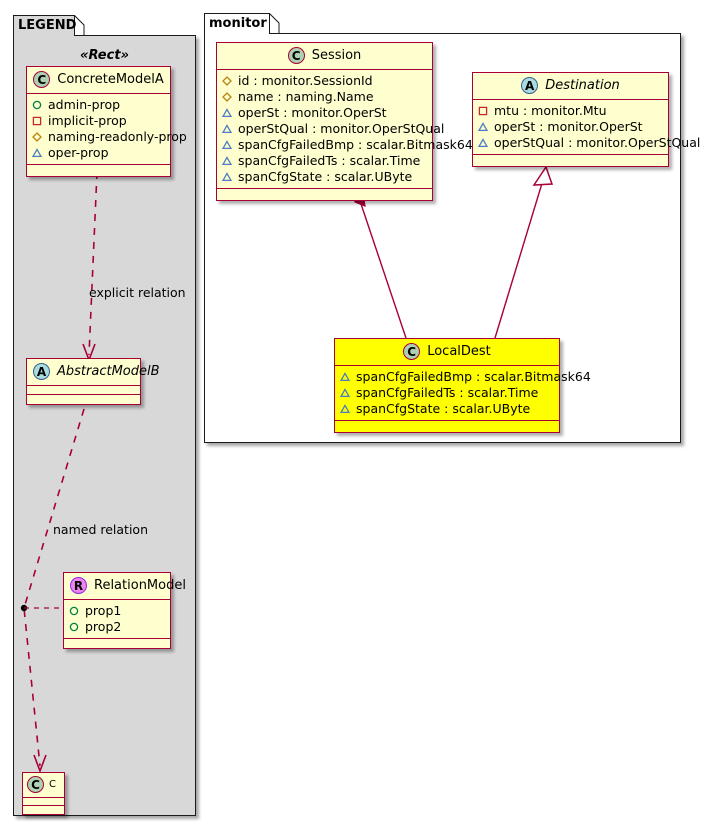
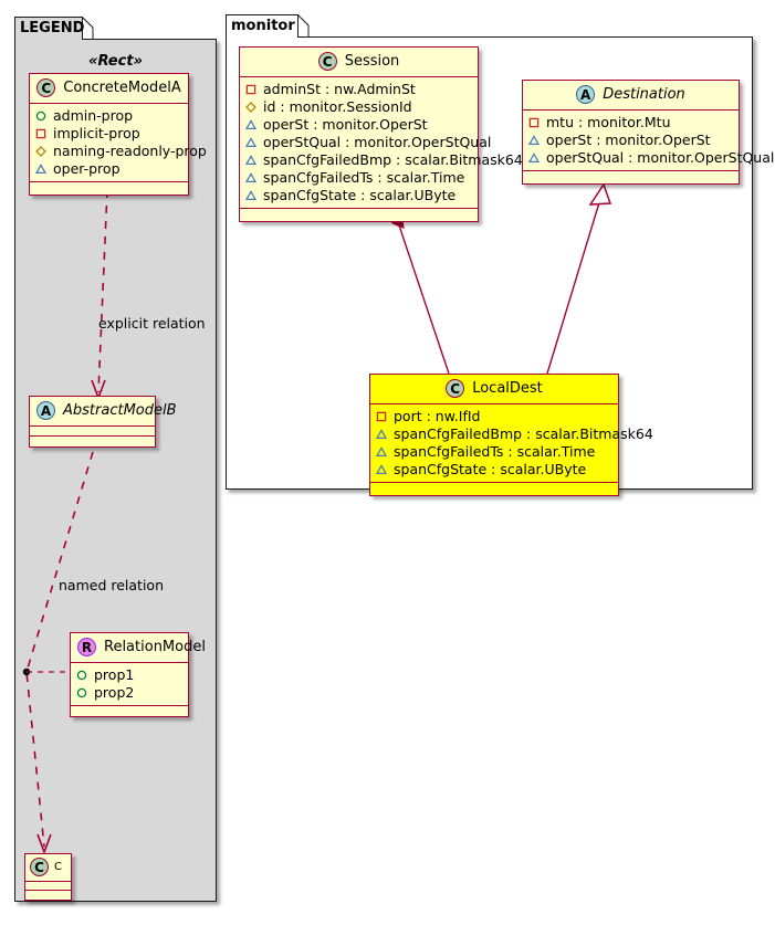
  LEGEND
  «Rect»
  monitor
  explicit relation
  named relation
  C
  ConcreteModelA
  admin-prop
  implicit-prop
  naming-readonly-prop
  oper-prop
  A
  AbstractModelB
  R
  RelationModel
  prop1
  prop2
  C
  C
  C
  Session
+ adminSt : nw.AdminSt
  id : monitor.SessionId
- name : naming.Name
  operSt : monitor.OperSt
  operStQual : monitor.OperStQual
  spanCfgFailedBmp : scalar.Bitmask64
  spanCfgFailedTs : scalar.Time
  spanCfgState : scalar.UByte
  A
  Destination
  mtu : monitor.Mtu
  operSt : monitor.OperSt
  operStQual : monitor.OperStQual
  C
  LocalDest
+ port : nw.IfId
  spanCfgFailedBmp : scalar.Bitmask64
  spanCfgFailedTs : scalar.Time
  spanCfgState : scalar.UByte
